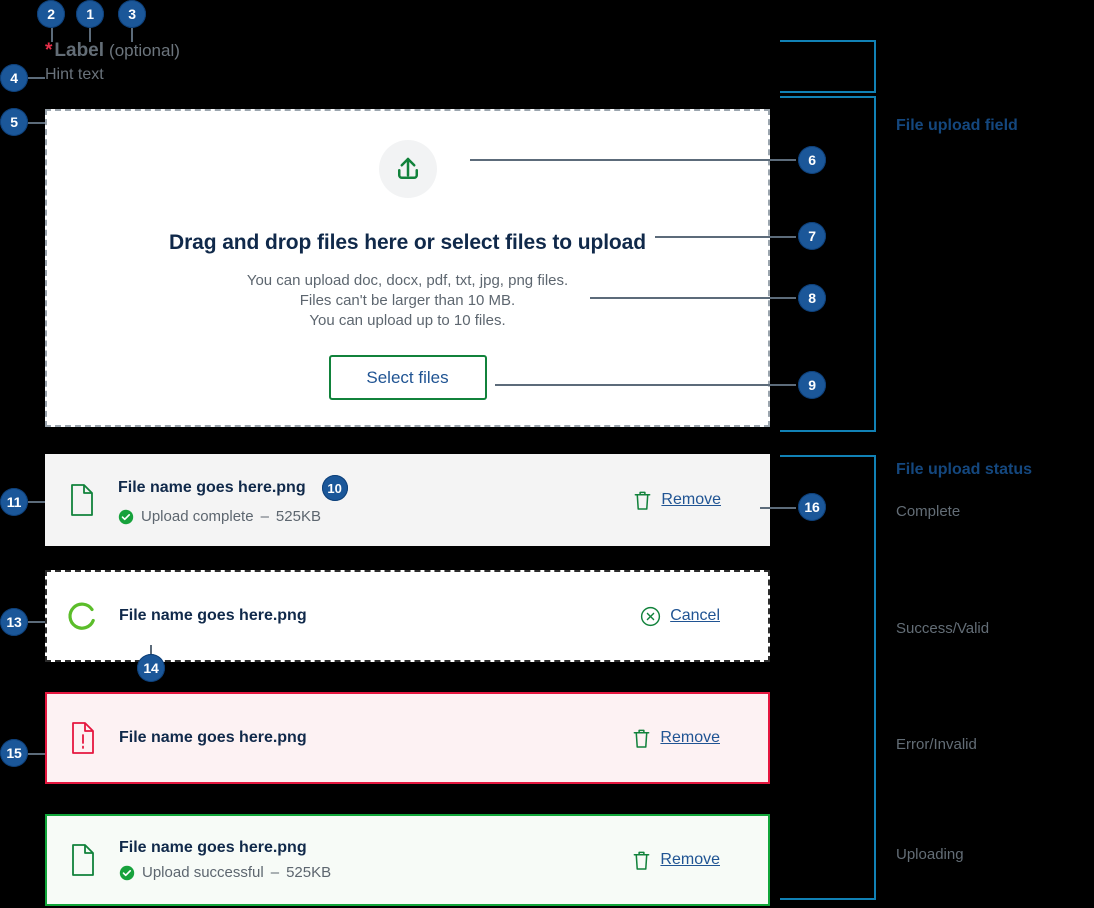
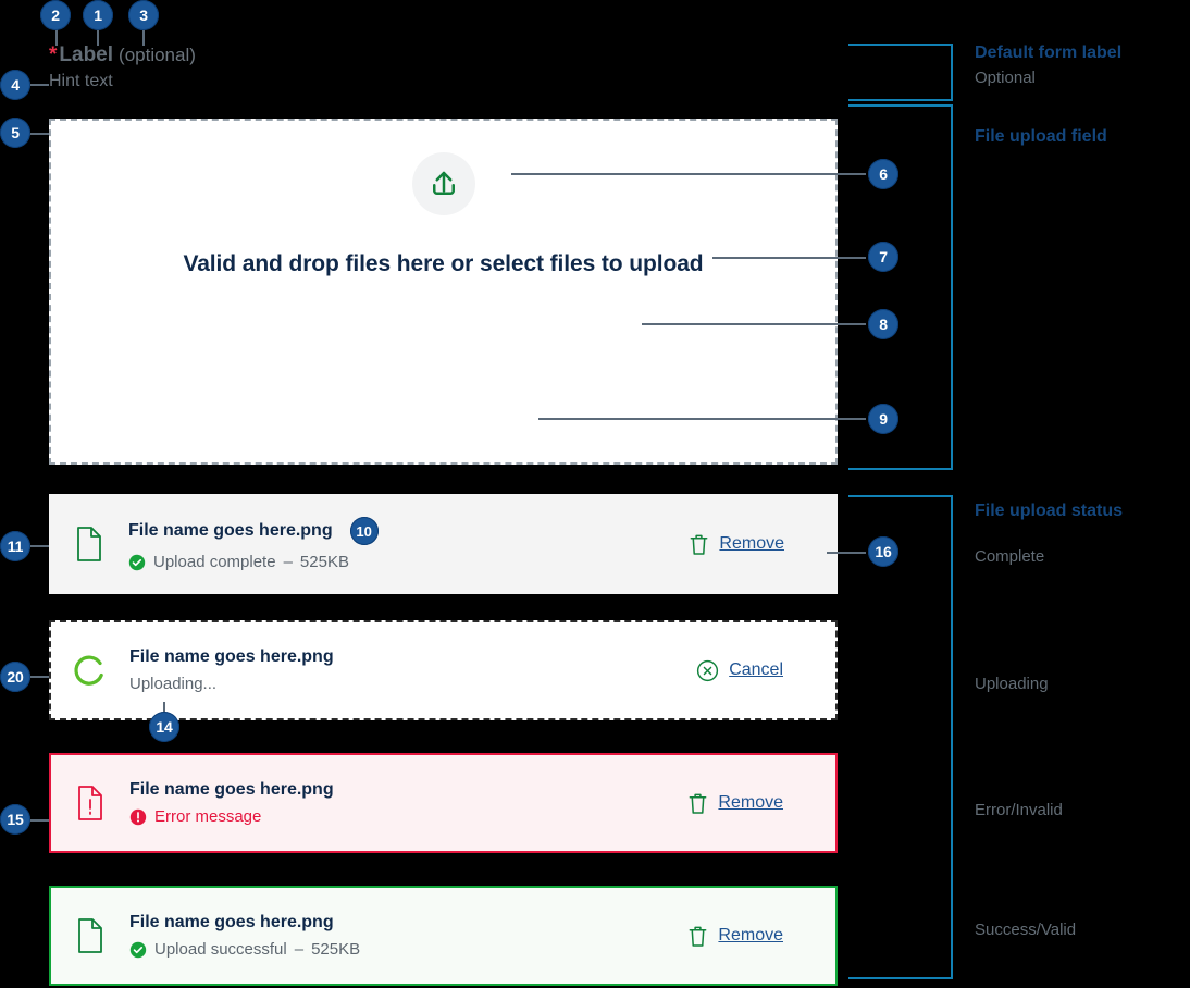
  *
  Label
  (optional)
  Hint text
- Drag and drop files here or select files to upload
+ Valid and drop files here or select files to upload
- You can upload doc, docx, pdf, txt, jpg, png files.
- Files can't be larger than 10 MB.
- You can upload up to 10 files.
- Select files
  File name goes here.png
  10
  Upload complete
  –
  525KB
  Remove
  File name goes here.png
+ Uploading...
  Cancel
  File name goes here.png
+ Error message
  Remove
  File name goes here.png
  Upload successful
  –
  525KB
  Remove
+ Default form label
+ Optional
  File upload field
  File upload status
  Complete
- Success/Valid
+ Uploading
  Error/Invalid
- Uploading
+ Success/Valid
  1
  2
  3
  4
  5
  6
  7
  8
  9
  11
  16
- 13
+ 20
  14
  15
